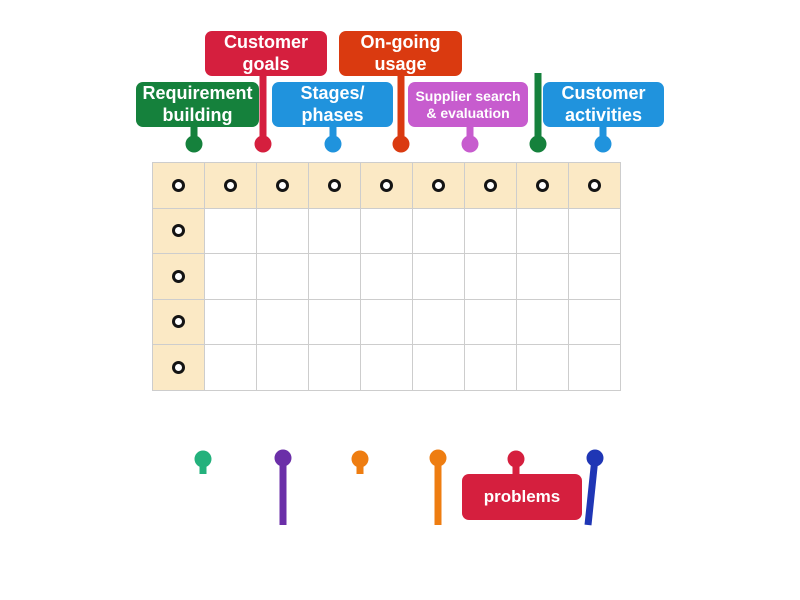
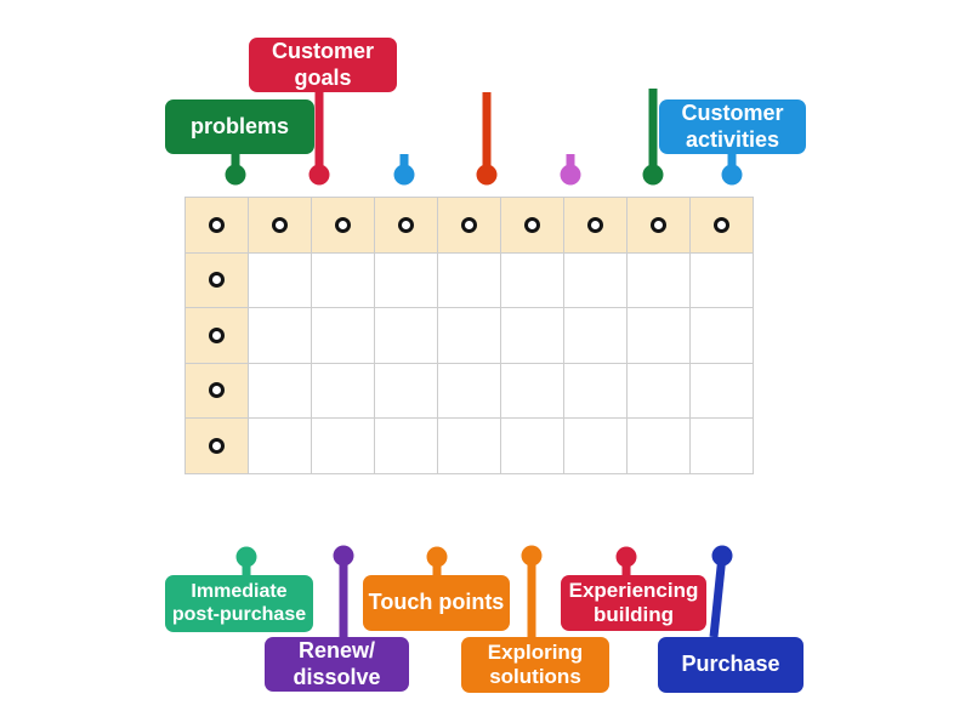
- Requirement
- building
+ problems
  Customer
  goals
- Stages/
- phases
- On-going
- usage
- Supplier search
- & evaluation
  Customer
  activities
+ Immediate
+ post-purchase
+ Renew/
+ dissolve
+ Touch points
+ Exploring
+ solutions
+ Experiencing
- problems
+ building
+ Purchase
